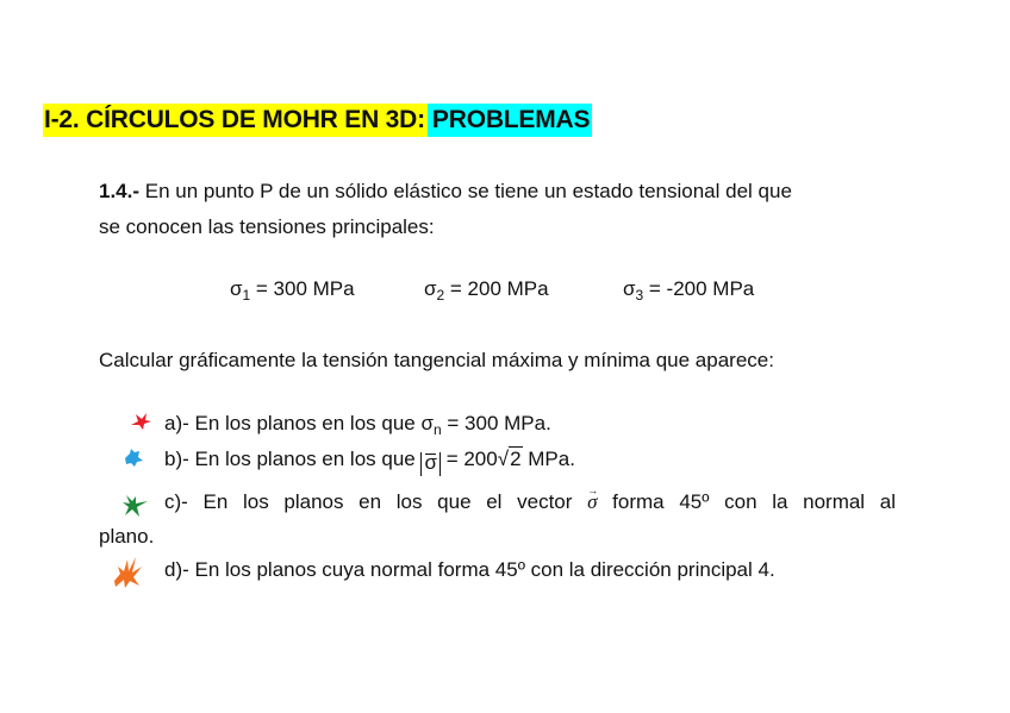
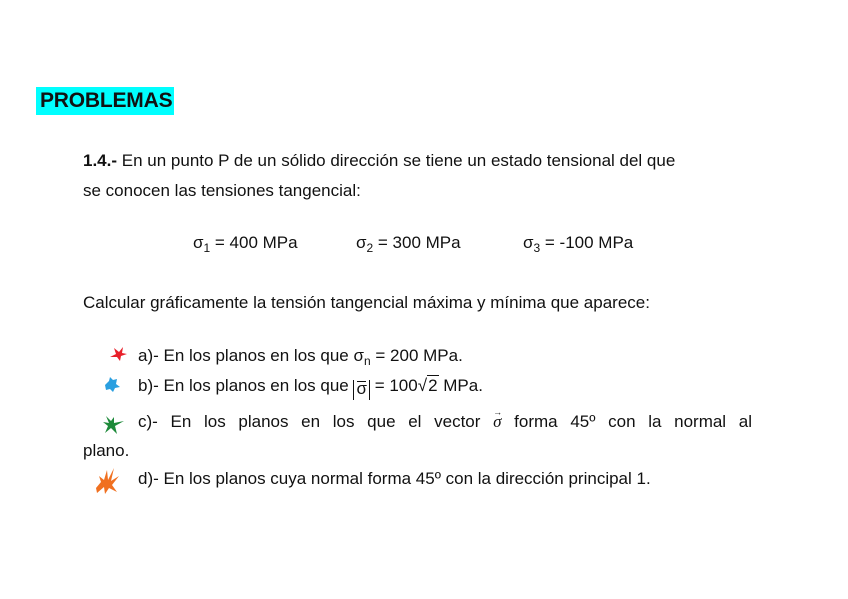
- I-2. CÍRCULOS DE MOHR EN 3D:
  PROBLEMAS
- 1.4.- En un punto P de un sólido elástico se tiene un estado tensional del que
+ 1.4.- En un punto P de un sólido dirección se tiene un estado tensional del que
- se conocen las tensiones principales:
+ se conocen las tensiones tangencial:
- σ1 = 300 MPa
+ σ1 = 400 MPa
- σ2 = 200 MPa
+ σ2 = 300 MPa
- σ3 = -200 MPa
+ σ3 = -100 MPa
  Calcular gráficamente la tensión tangencial máxima y mínima que aparece:
- a)- En los planos en los que σn = 300 MPa.
+ a)- En los planos en los que σn = 200 MPa.
- b)- En los planos en los que σ = 200√2 MPa.
+ b)- En los planos en los que σ = 100√2 MPa.
  c)- En los planos en los que el vector σ forma 45º con la normal al
  plano.
- d)- En los planos cuya normal forma 45º con la dirección principal 4.
+ d)- En los planos cuya normal forma 45º con la dirección principal 1.
